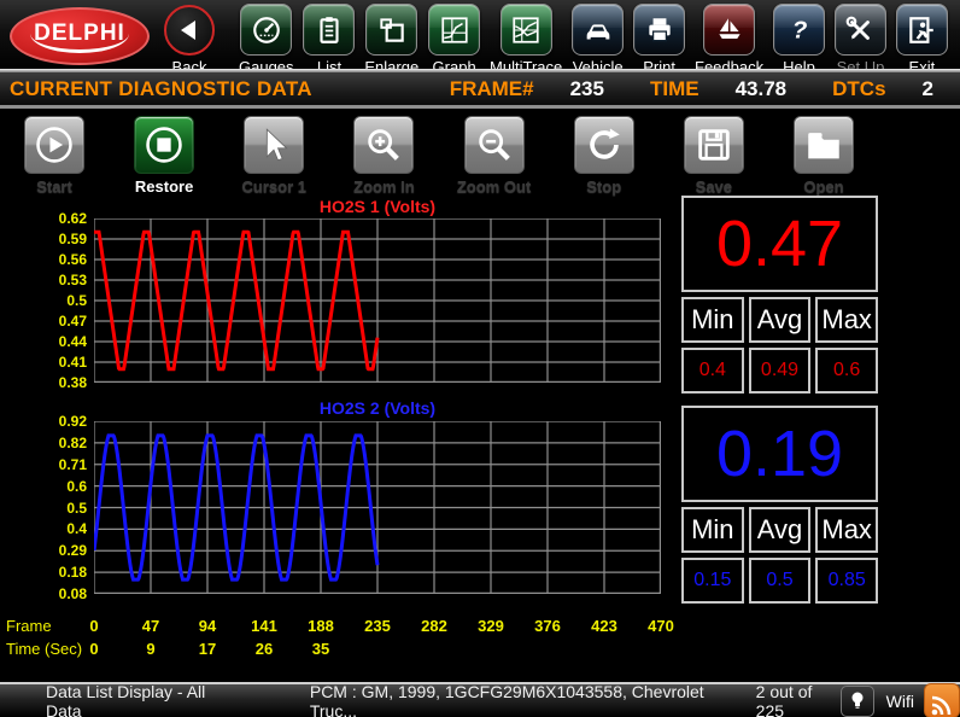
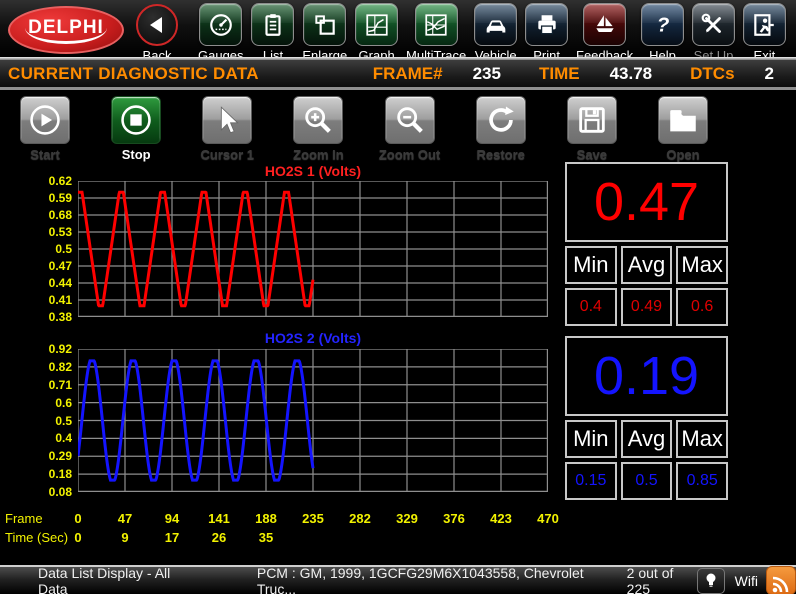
  DELPHI
  Back
  Gauges
  List
  Enlarge
  Graph
  MultiTrace
  Vehicle
  Print
  Feedback
  ?
  Help
  Set Up
  Exit
  CURRENT DIAGNOSTIC DATA
  FRAME#
  235
  TIME
  43.78
  DTCs
  2
  Start
- Restore
+ Stop
  Cursor 1
  Zoom In
  Zoom Out
- Stop
+ Restore
  Save
  Open
  HO2S 1 (Volts)
  0.62
  0.59
- 0.56
+ 0.68
  0.53
  0.5
  0.47
  0.44
  0.41
  0.38
  HO2S 2 (Volts)
  0.92
  0.82
  0.71
  0.6
  0.5
  0.4
  0.29
  0.18
  0.08
  Frame
  0
  47
  94
  141
  188
  235
  282
  329
  376
  423
  470
  Time (Sec)
  0
  9
  17
  26
  35
  0.47
  Min
  Avg
  Max
  0.4
  0.49
  0.6
  0.19
  Min
  Avg
  Max
  0.15
  0.5
  0.85
  Data List Display - All Data
  PCM : GM, 1999, 1GCFG29M6X1043558, Chevrolet Truc...
  2 out of 225
  Wifi
